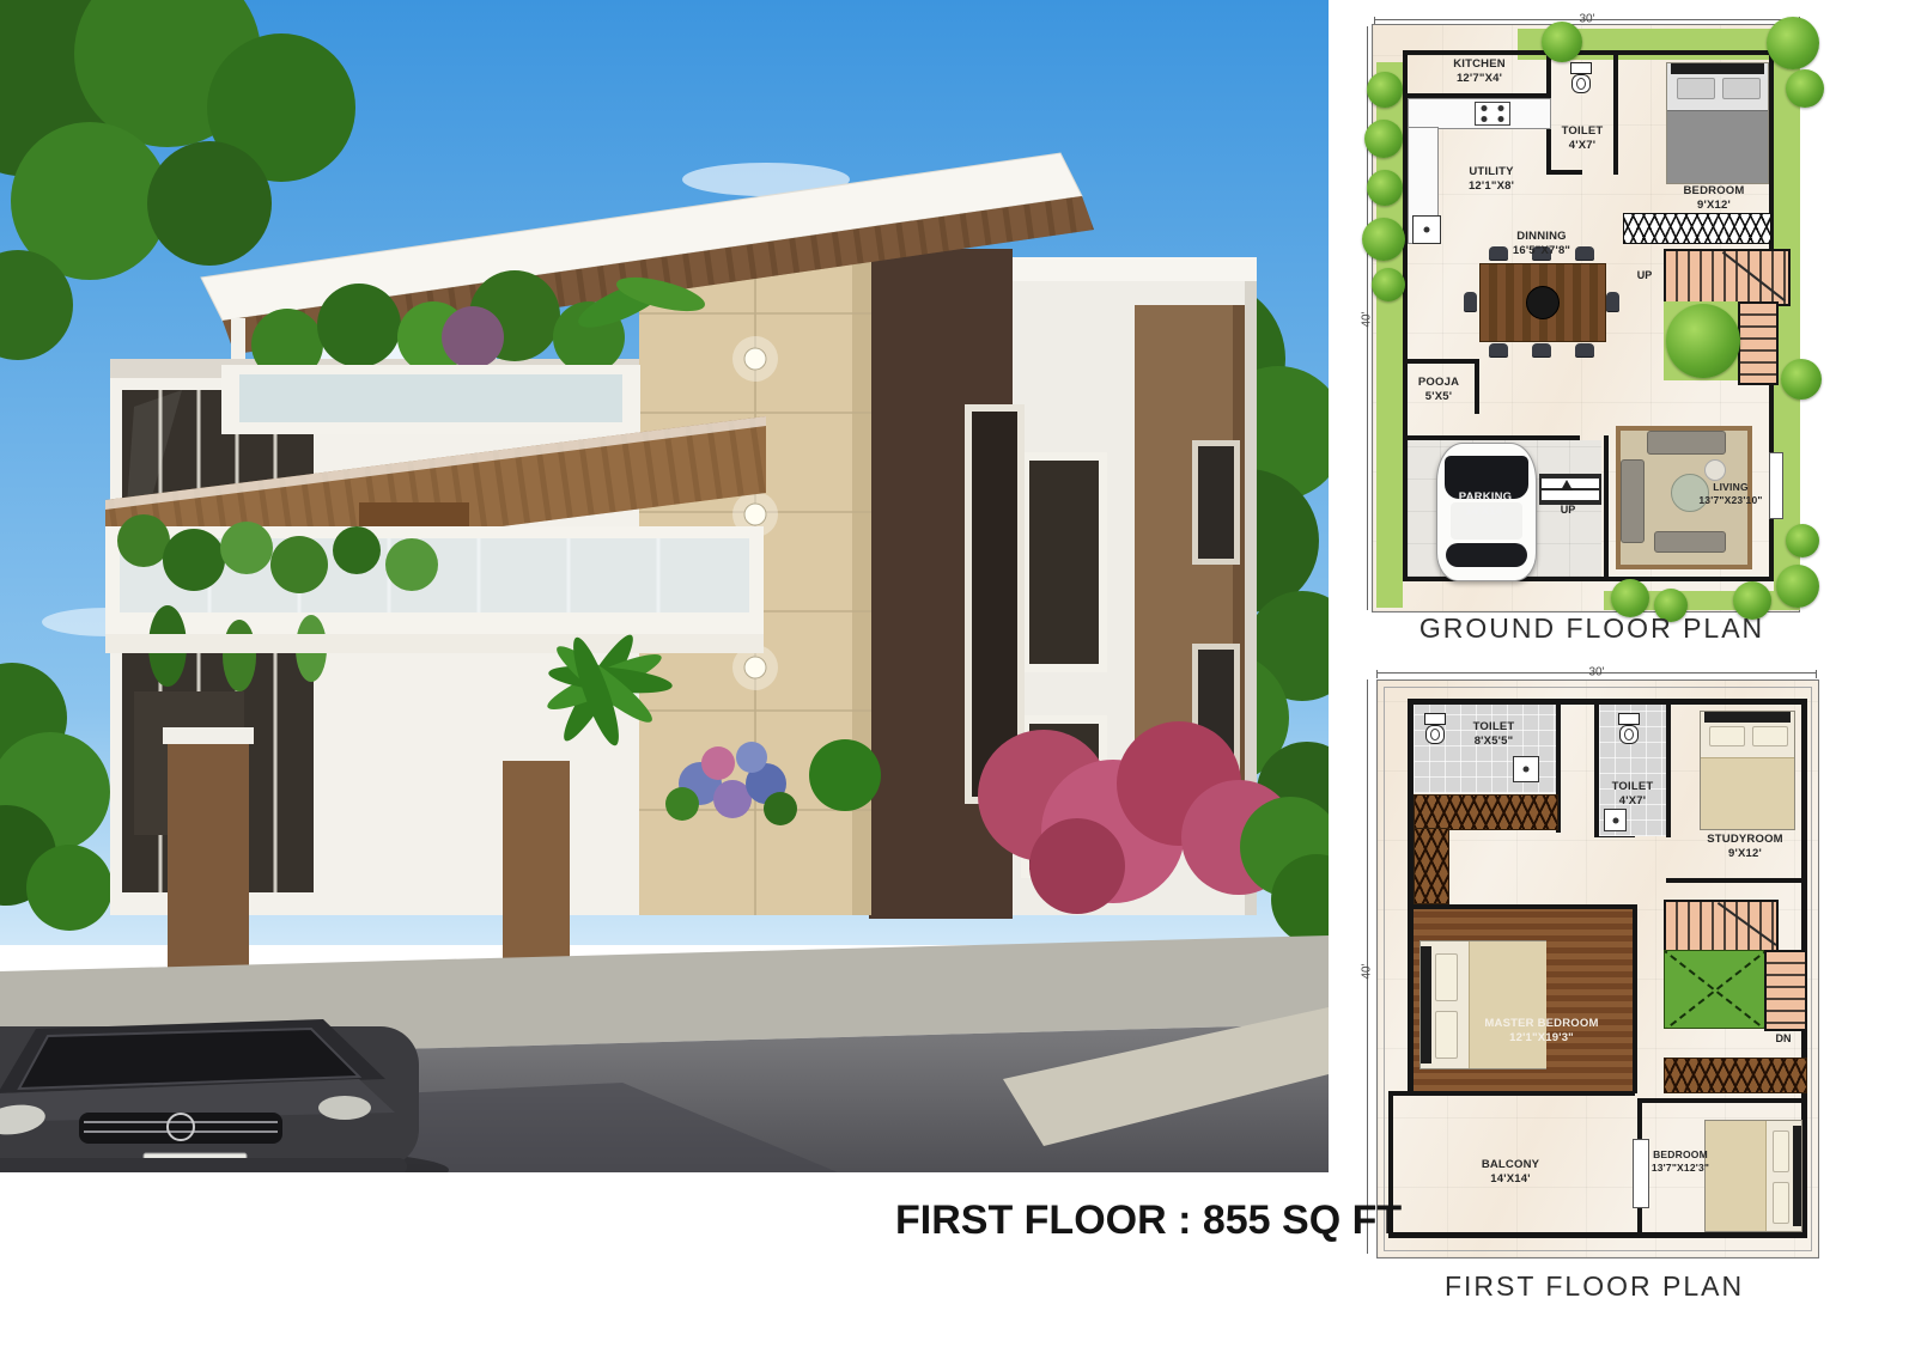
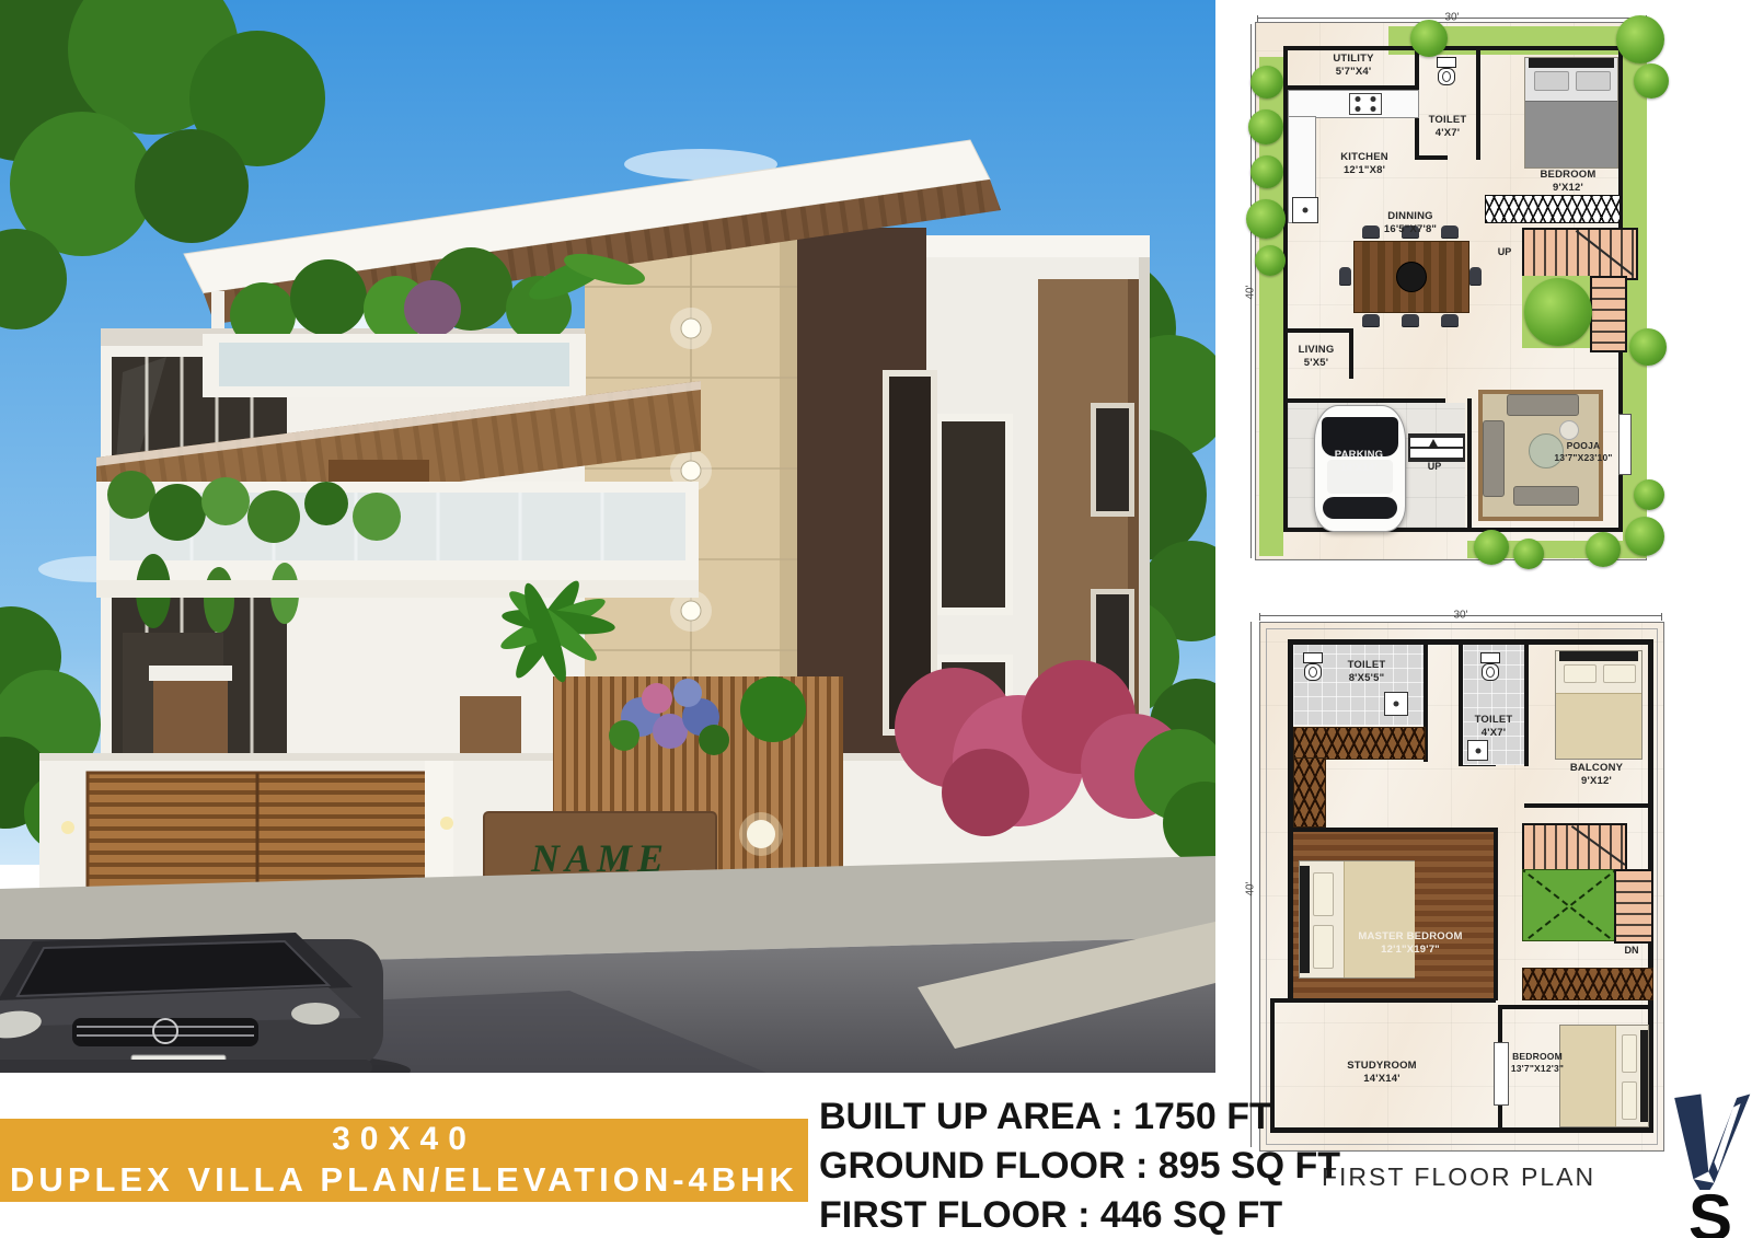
+ NAME
  30'
  UP
  UP
- KITCHEN
+ UTILITY
- 12'7"X4'
+ 5'7"X4'
- UTILITY
+ KITCHEN
  12'1"X8'
  TOILET
  4'X7'
  BEDROOM
  9'X12'
  DINNING
  16'5"X7'8"
- POOJA
+ LIVING
  5'X5'
  PARKING
- LIVING
+ POOJA
  13'7"X23'10"
- GROUND FLOOR PLAN
  30'
  DN
  TOILET
  8'X5'5"
  TOILET
  4'X7'
- STUDYROOM
+ BALCONY
  9'X12'
  MASTER BEDROOM
- 12'1"X19'3"
+ 12'1"X19'7"
- BALCONY
+ STUDYROOM
  14'X14'
  BEDROOM
  13'7"X12'3"
  FIRST FLOOR PLAN
+ 30X40
+ DUPLEX VILLA PLAN/ELEVATION-4BHK
+ BUILT UP AREA : 1750 FT
+ GROUND FLOOR : 895 SQ FT
- FIRST FLOOR : 855 SQ FT
+ FIRST FLOOR : 446 SQ FT
+ S
